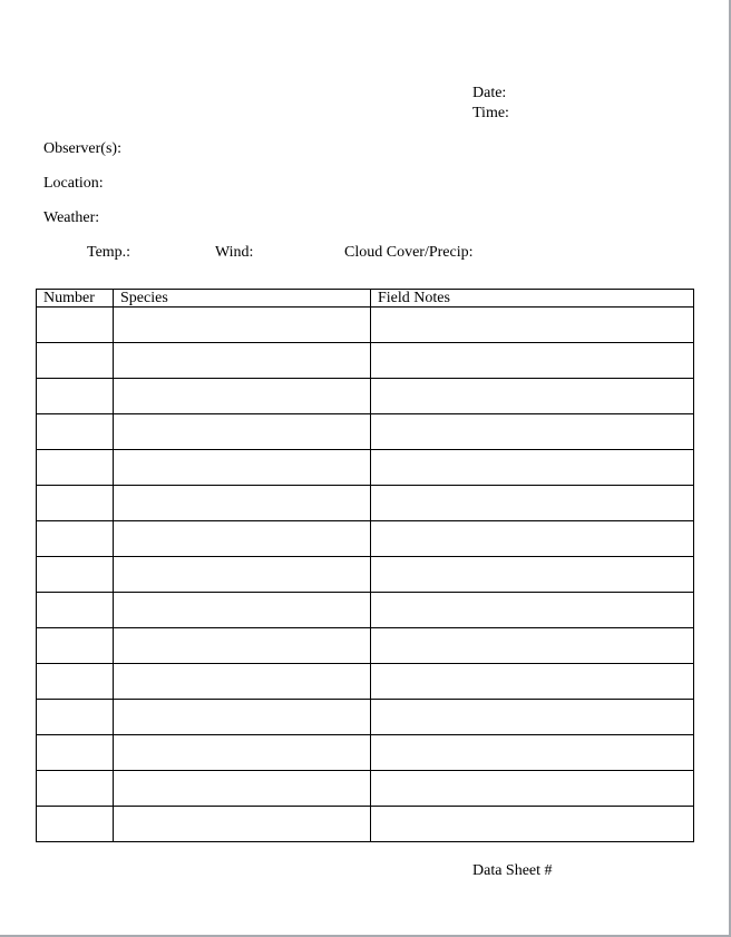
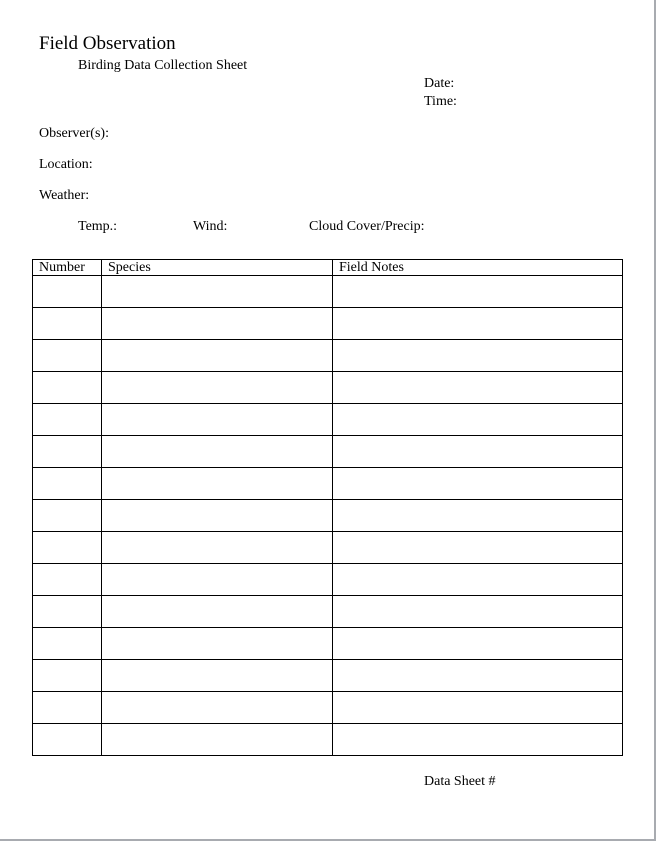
+ Field Observation
+ Birding Data Collection Sheet
  Date:
  Time:
  Observer(s):
  Location:
  Weather:
  Temp.:
  Wind:
  Cloud Cover/Precip:
  Number	Species	Field Notes
  Data Sheet #
